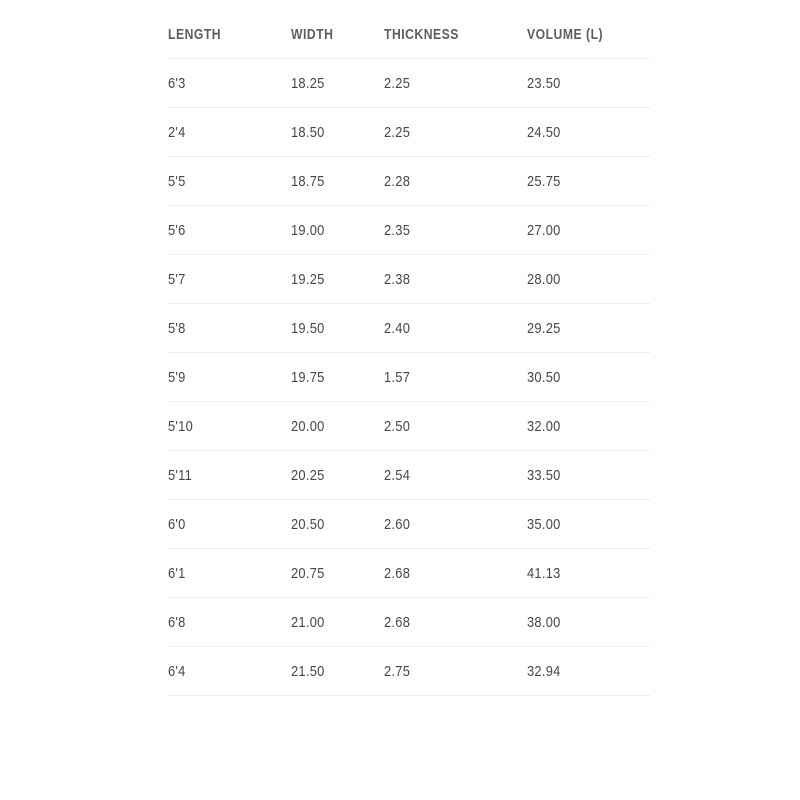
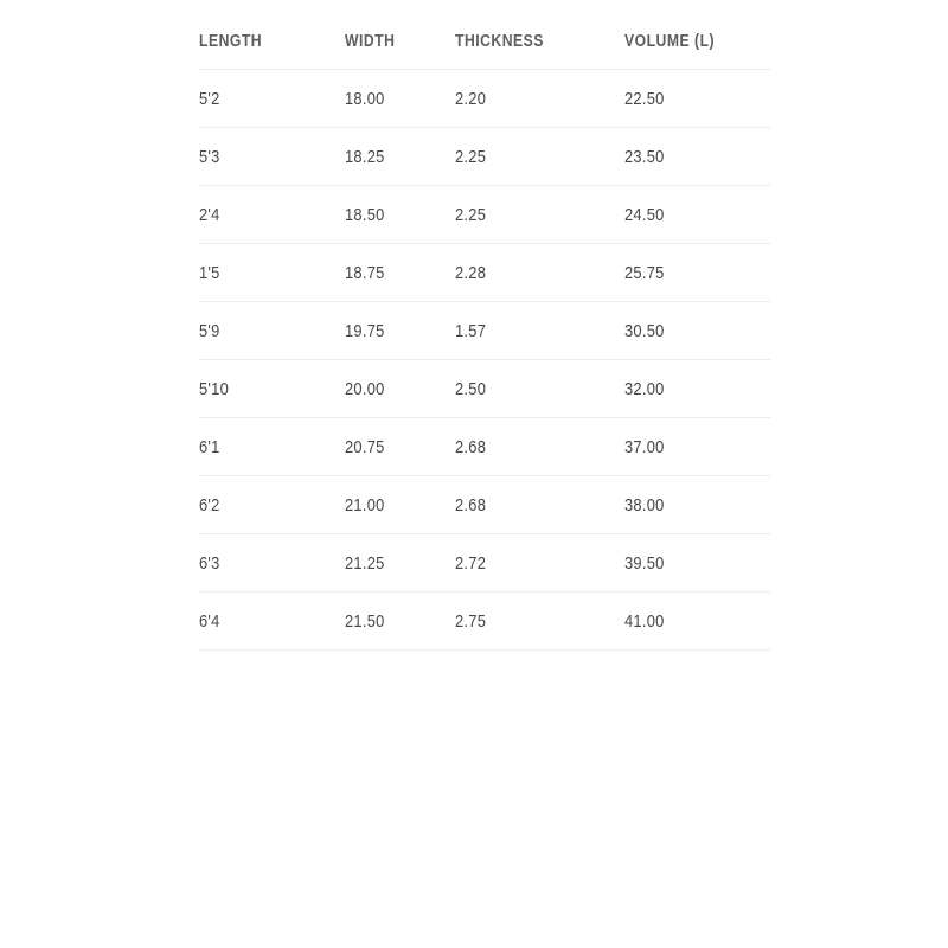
  LENGTH	WIDTH	THICKNESS	VOLUME (L)
+ 5'2	18.00	2.20	22.50
- 6'3	18.25	2.25	23.50
+ 5'3	18.25	2.25	23.50
  2'4	18.50	2.25	24.50
- 5'5	18.75	2.28	25.75
+ 1'5	18.75	2.28	25.75
- 5'6	19.00	2.35	27.00
- 5'7	19.25	2.38	28.00
- 5'8	19.50	2.40	29.25
  5'9	19.75	1.57	30.50
  5'10	20.00	2.50	32.00
- 5'11	20.25	2.54	33.50
- 6'0	20.50	2.60	35.00
- 6'1	20.75	2.68	41.13
+ 6'1	20.75	2.68	37.00
- 6'8	21.00	2.68	38.00
+ 6'2	21.00	2.68	38.00
+ 6'3	21.25	2.72	39.50
- 6'4	21.50	2.75	32.94
+ 6'4	21.50	2.75	41.00
